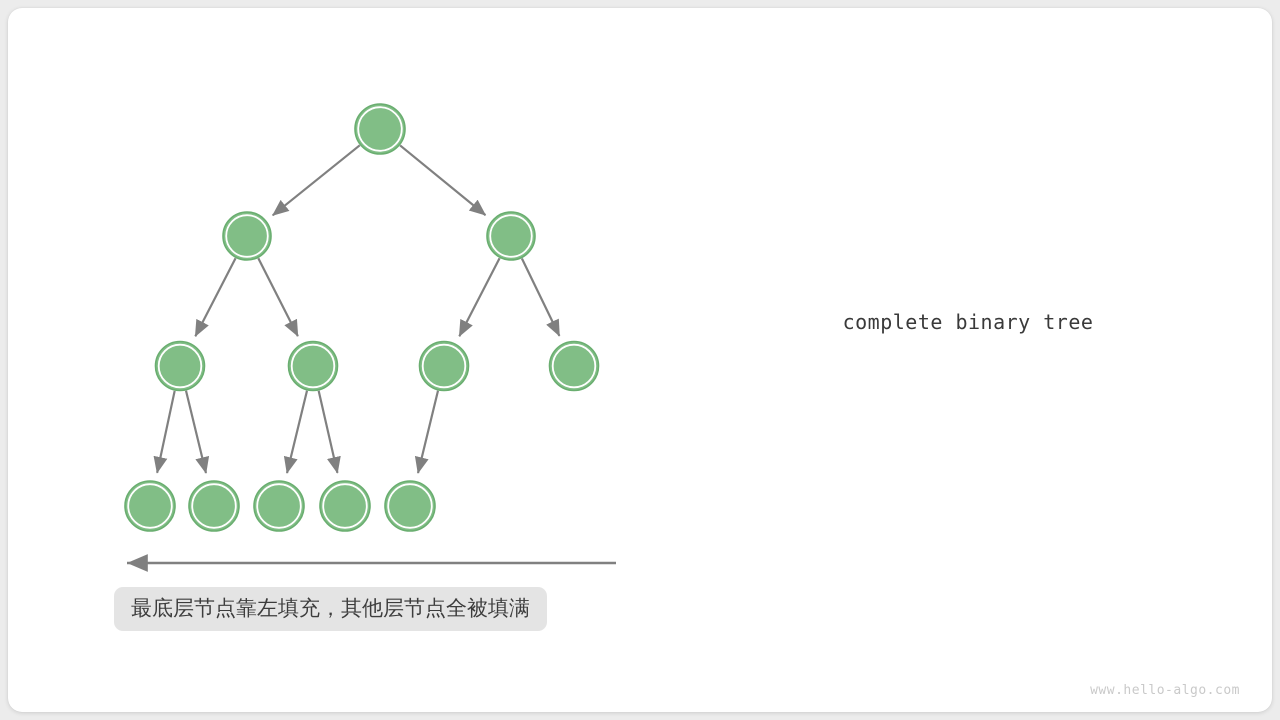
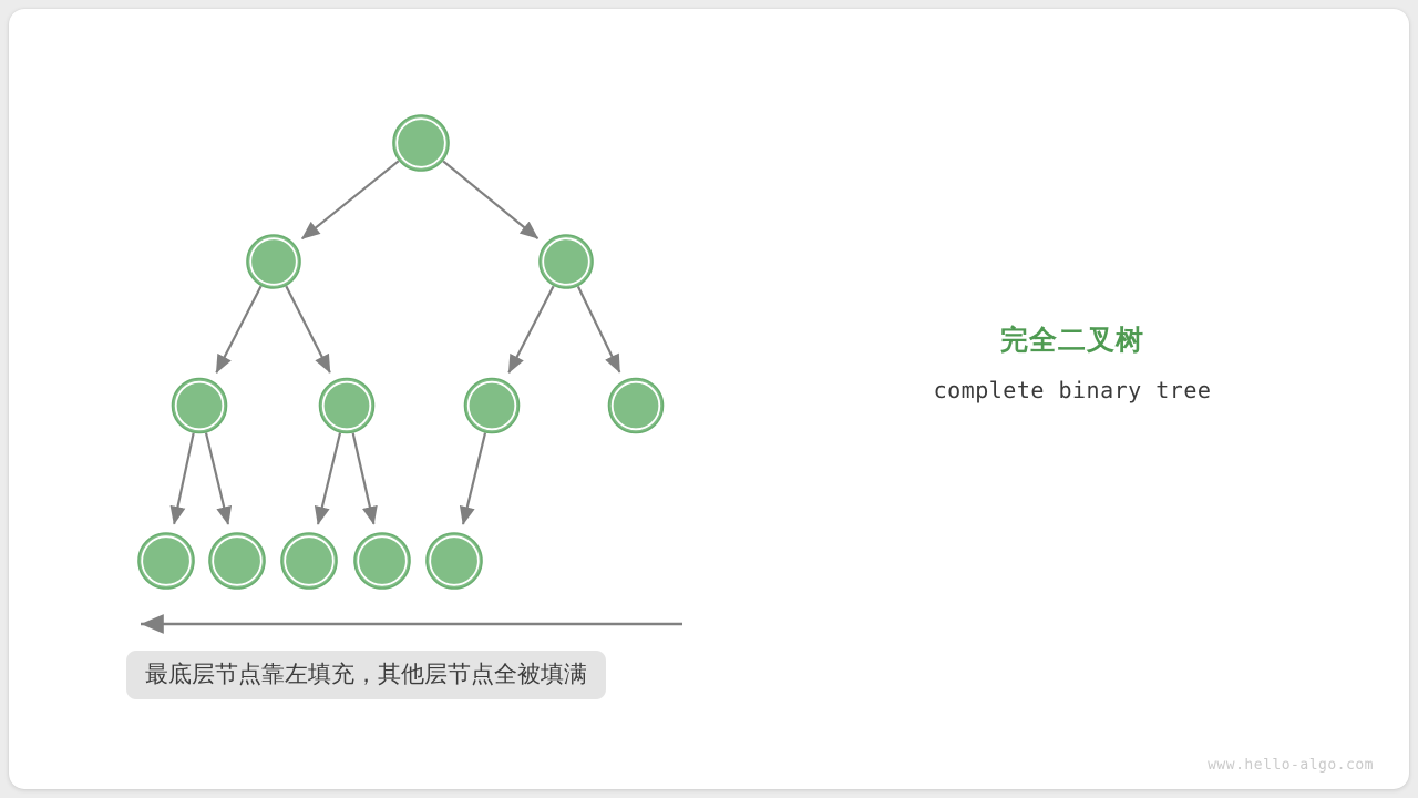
+ 完全二叉树
  complete binary tree
  最底层节点靠左填充，其他层节点全被填满
  www.hello-algo.com
